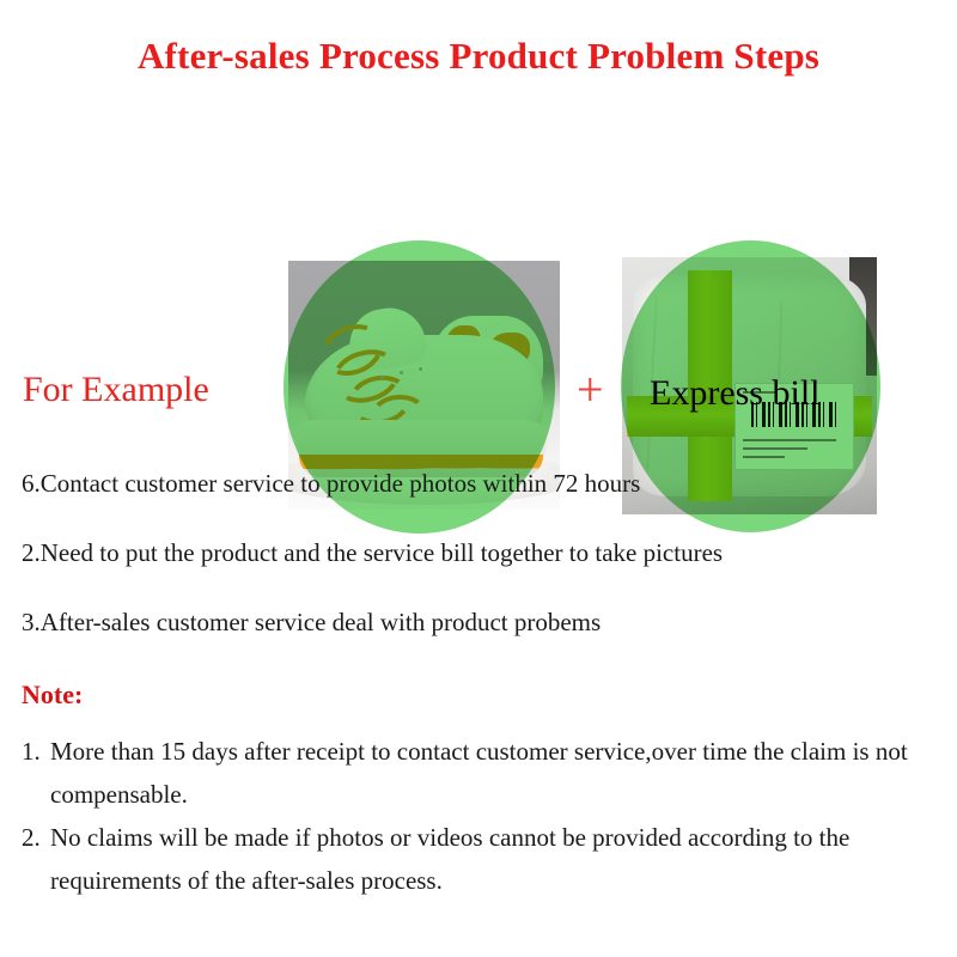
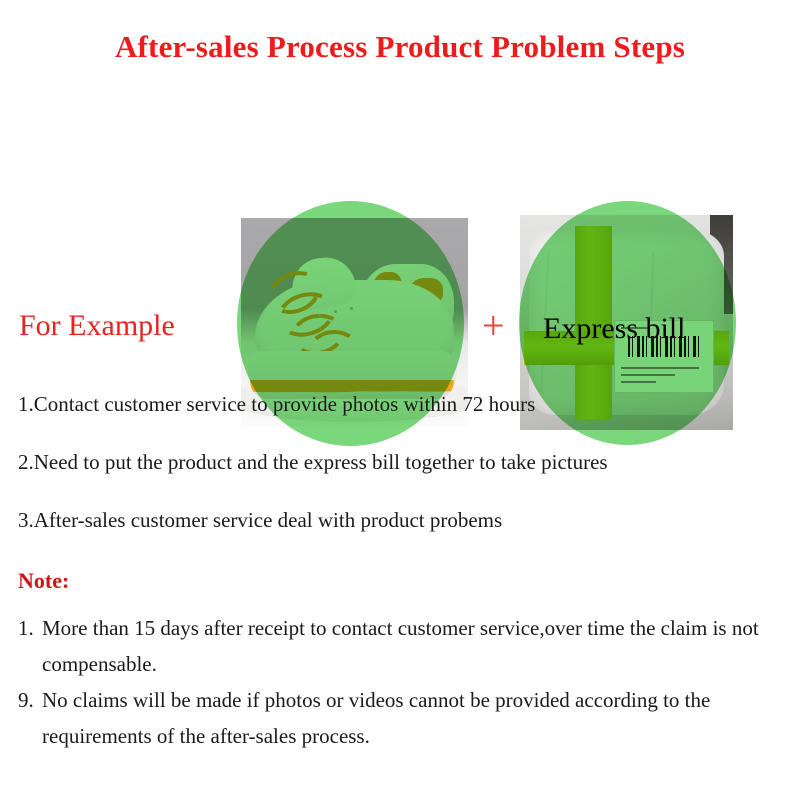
  After-sales Process Product Problem Steps
  For Example
  +
  Express bill
- 6.Contact customer service to provide photos within 72 hours
+ 1.Contact customer service to provide photos within 72 hours
- 2.Need to put the product and the service bill together to take pictures
+ 2.Need to put the product and the express bill together to take pictures
  3.After-sales customer service deal with product probems
  Note:
  1.
  More than 15 days after receipt to contact customer service,over time the claim is not compensable.
- 2.
+ 9.
  No claims will be made if photos or videos cannot be provided according to the requirements of the after-sales process.
